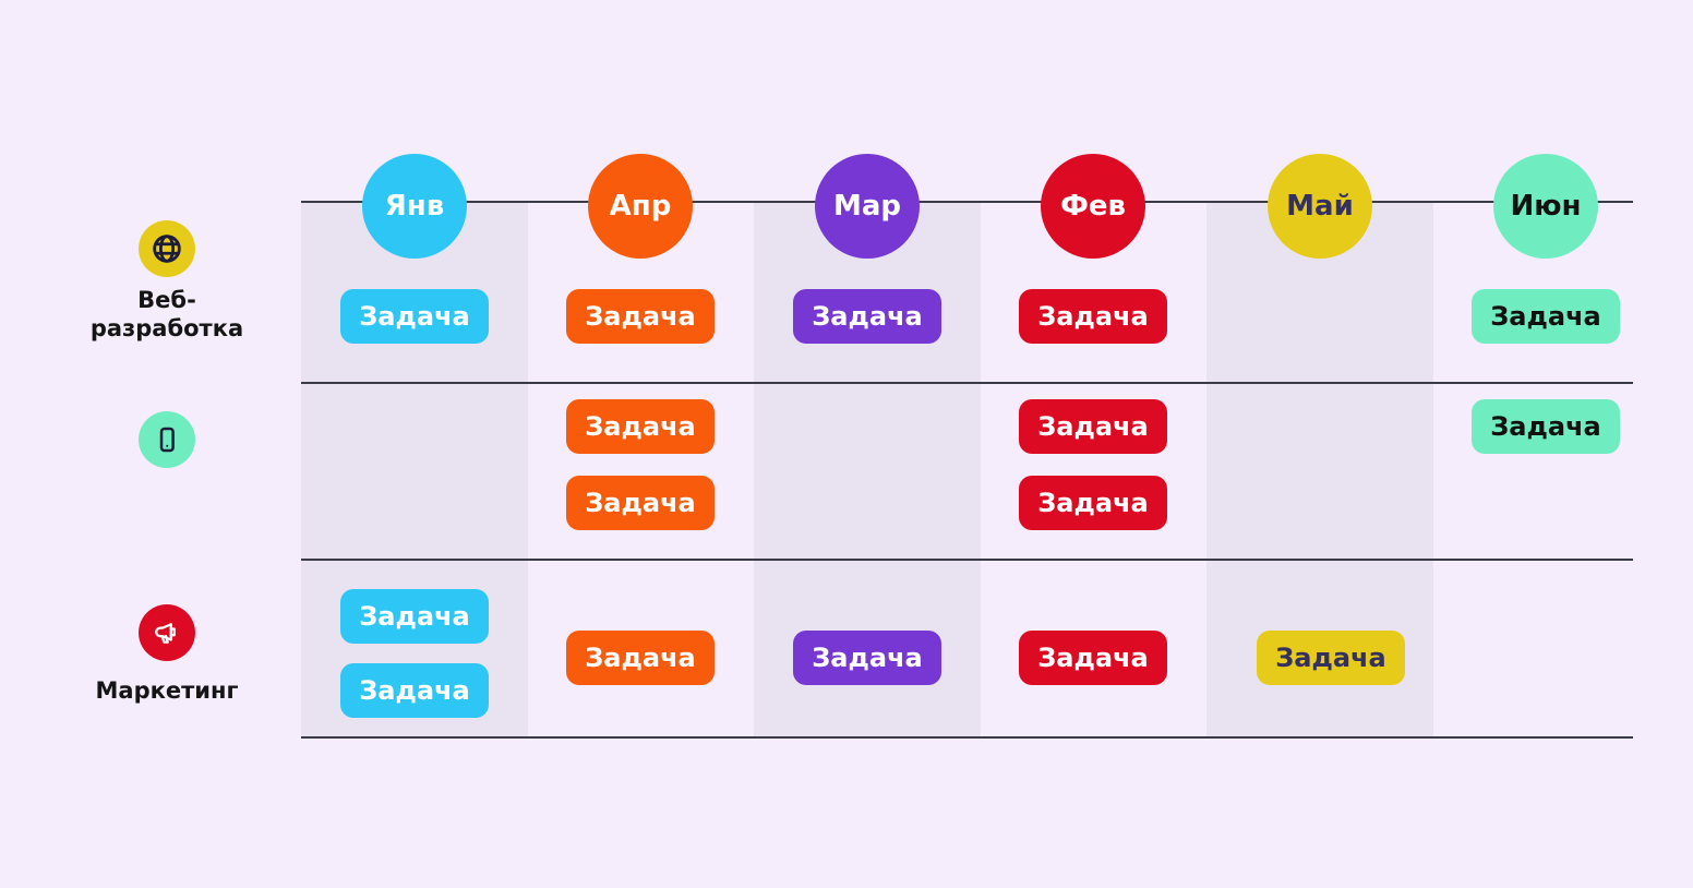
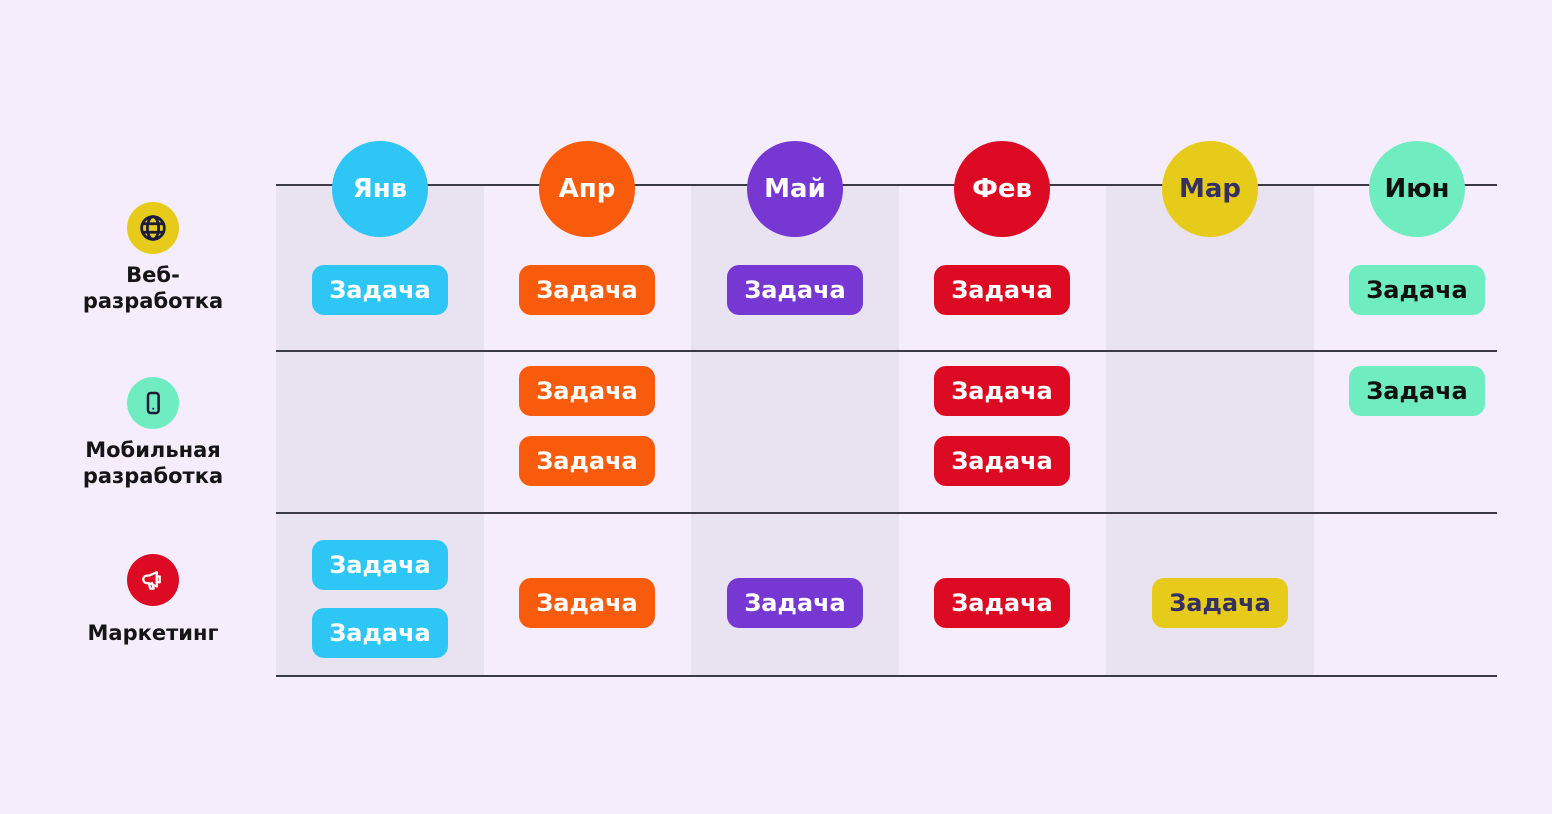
  Янв
  Апр
- Мар
+ Май
  Фев
- Май
+ Мар
  Июн
  Веб-разработка
+ Мобильная разработка
  Маркетинг
  Задача
  Задача
  Задача
  Задача
  Задача
  Задача
  Задача
  Задача
  Задача
  Задача
  Задача
  Задача
  Задача
  Задача
  Задача
  Задача
